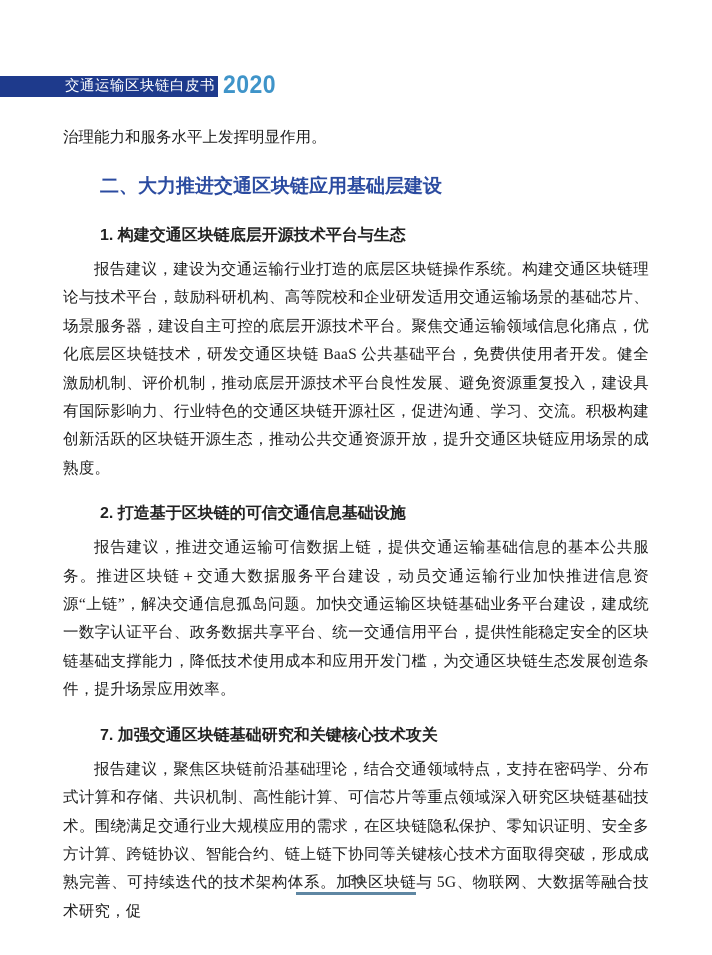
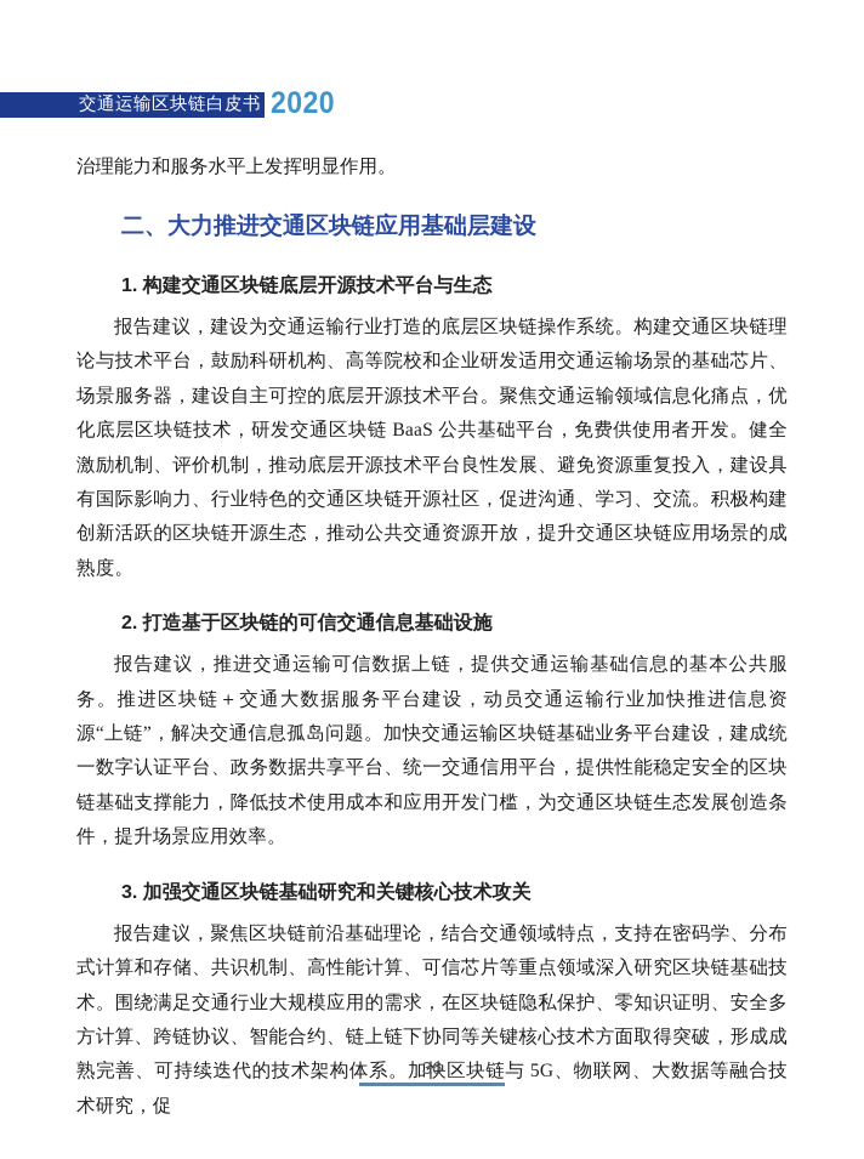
  交通运输区块链白皮书
  2020
  治理能力和服务水平上发挥明显作用。
  二、大力推进交通区块链应用基础层建设
  1. 构建交通区块链底层开源技术平台与生态
  报告建议，建设为交通运输行业打造的底层区块链操作系统。构建交通区块链理论与技术平台，鼓励科研机构、高等院校和企业研发适用交通运输场景的基础芯片、场景服务器，建设自主可控的底层开源技术平台。聚焦交通运输领域信息化痛点，优化底层区块链技术，研发交通区块链 BaaS 公共基础平台，免费供使用者开发。健全激励机制、评价机制，推动底层开源技术平台良性发展、避免资源重复投入，建设具有国际影响力、行业特色的交通区块链开源社区，促进沟通、学习、交流。积极构建创新活跃的区块链开源生态，推动公共交通资源开放，提升交通区块链应用场景的成熟度。
  2. 打造基于区块链的可信交通信息基础设施
  报告建议，推进交通运输可信数据上链，提供交通运输基础信息的基本公共服务。推进区块链＋交通大数据服务平台建设，动员交通运输行业加快推进信息资源“上链”，解决交通信息孤岛问题。加快交通运输区块链基础业务平台建设，建成统一数字认证平台、政务数据共享平台、统一交通信用平台，提供性能稳定安全的区块链基础支撑能力，降低技术使用成本和应用开发门槛，为交通区块链生态发展创造条件，提升场景应用效率。
- 7. 加强交通区块链基础研究和关键核心技术攻关
+ 3. 加强交通区块链基础研究和关键核心技术攻关
  报告建议，聚焦区块链前沿基础理论，结合交通领域特点，支持在密码学、分布式计算和存储、共识机制、高性能计算、可信芯片等重点领域深入研究区块链基础技术。围绕满足交通行业大规模应用的需求，在区块链隐私保护、零知识证明、安全多方计算、跨链协议、智能合约、链上链下协同等关键核心技术方面取得突破，形成成熟完善、可持续迭代的技术架构体系。加快区块链与 5G、物联网、大数据等融合技术研究，促
  36
